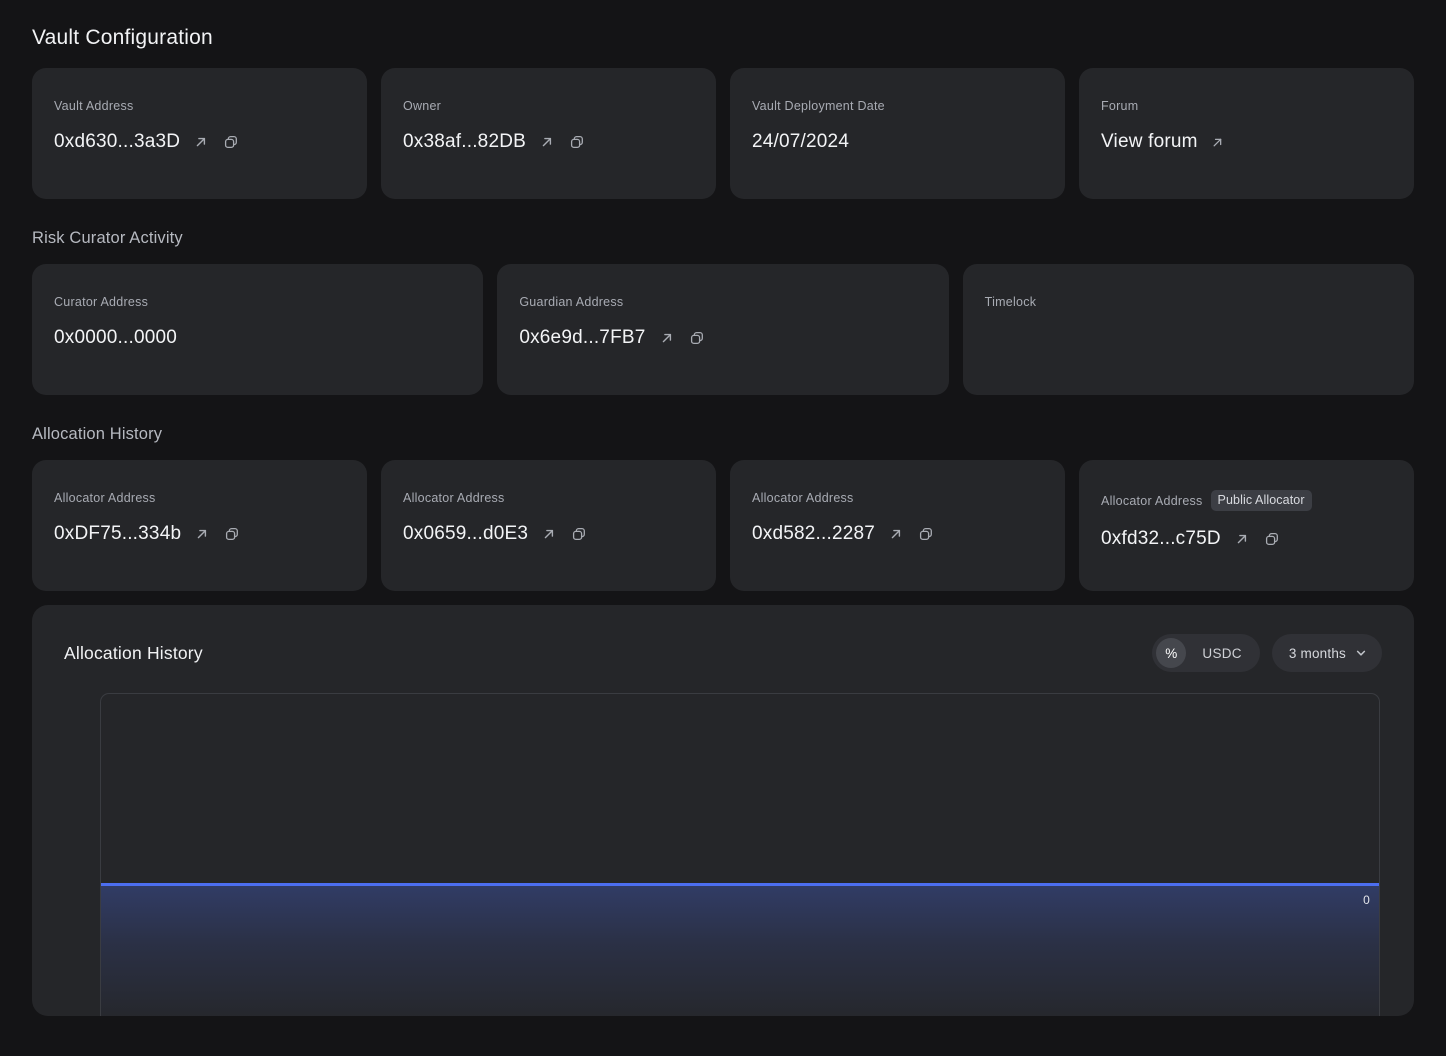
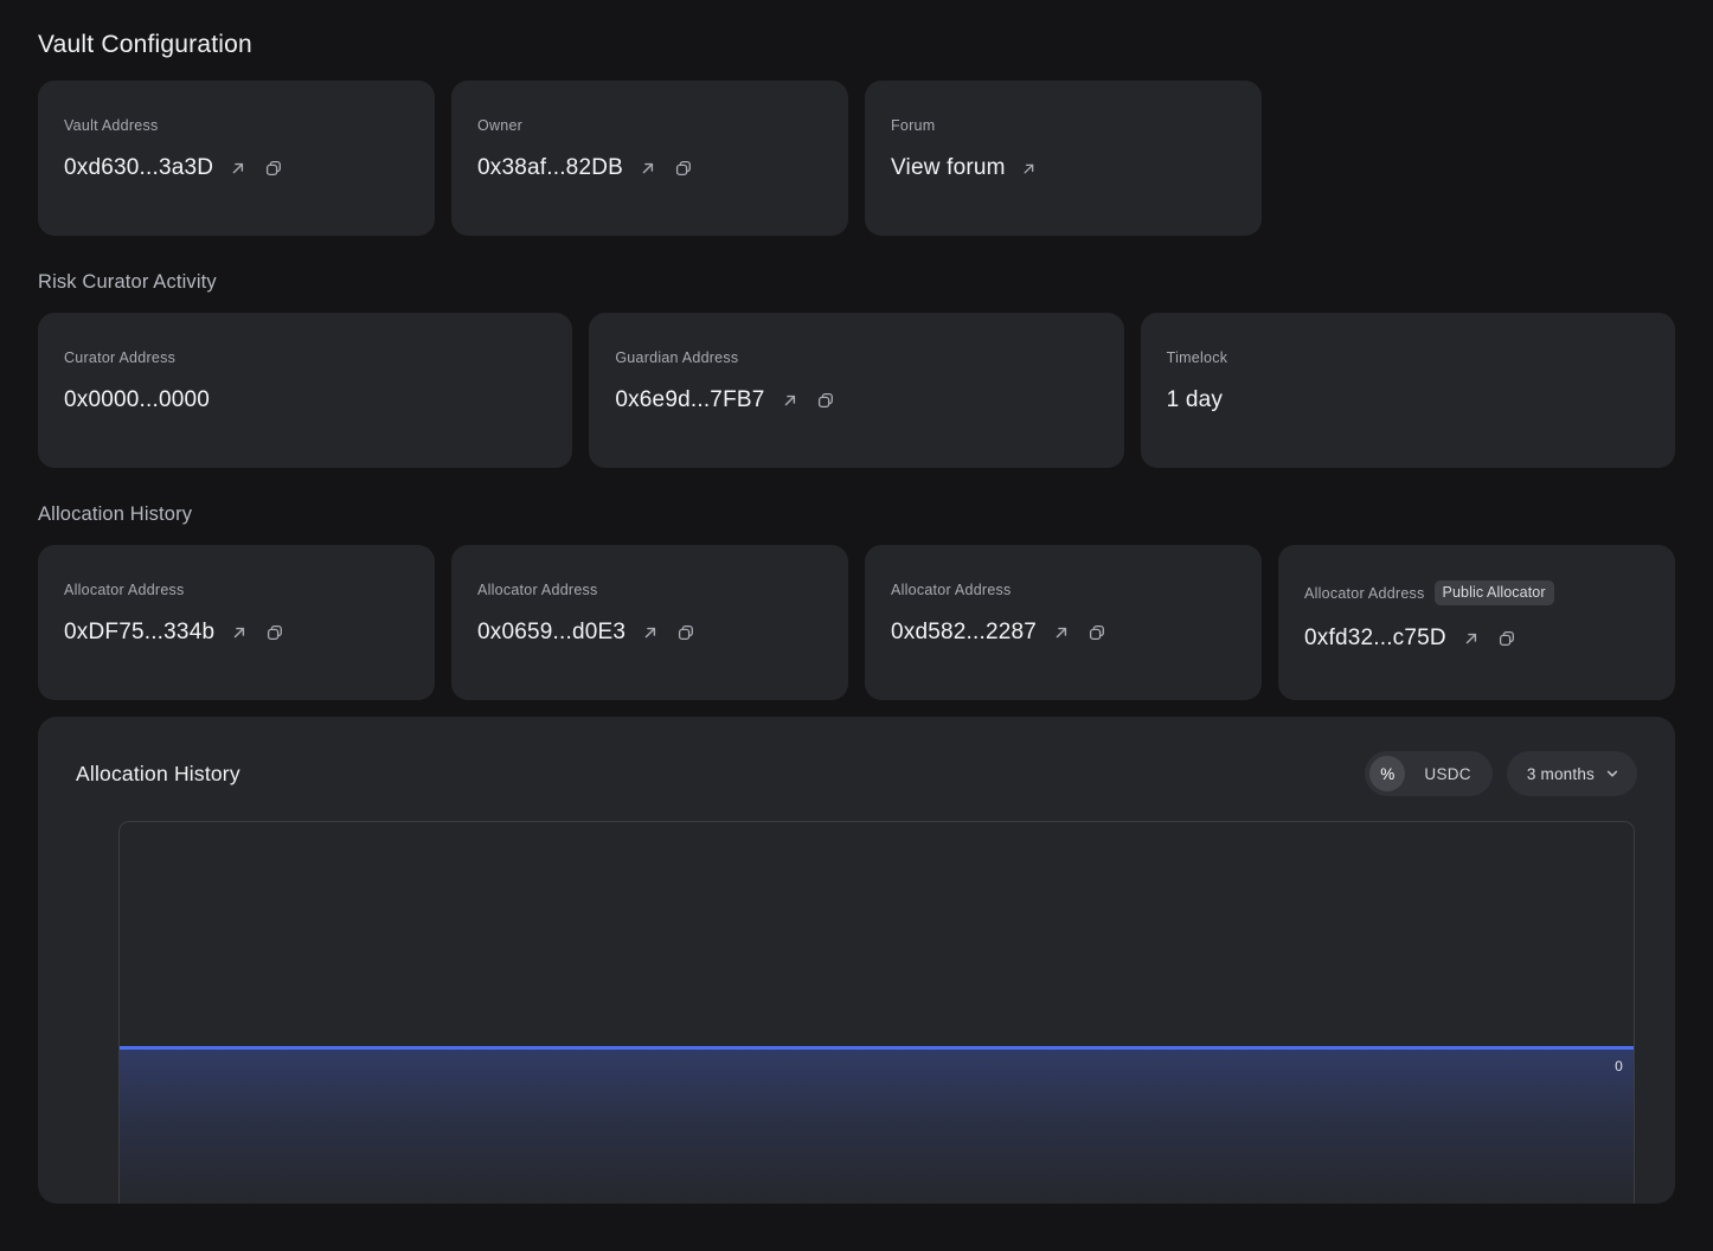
  Vault Configuration
  Vault Address
  0xd630...3a3D
  Owner
  0x38af...82DB
- Vault Deployment Date
- 24/07/2024
  Forum
  View forum
  Risk Curator Activity
  Curator Address
  0x0000...0000
  Guardian Address
  0x6e9d...7FB7
  Timelock
+ 1 day
  Allocation History
  Allocator Address
  0xDF75...334b
  Allocator Address
  0x0659...d0E3
  Allocator Address
  0xd582...2287
  Allocator Address
  Public Allocator
  0xfd32...c75D
  Allocation History
  %
  USDC
  3 months
  0
